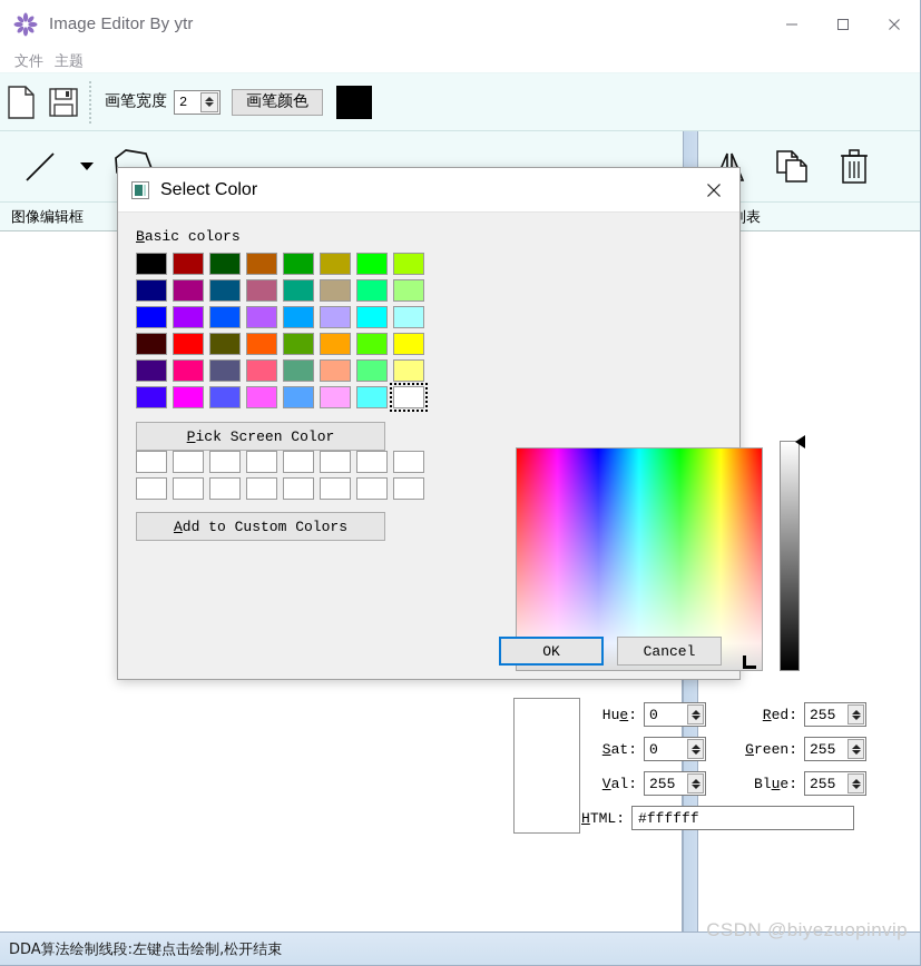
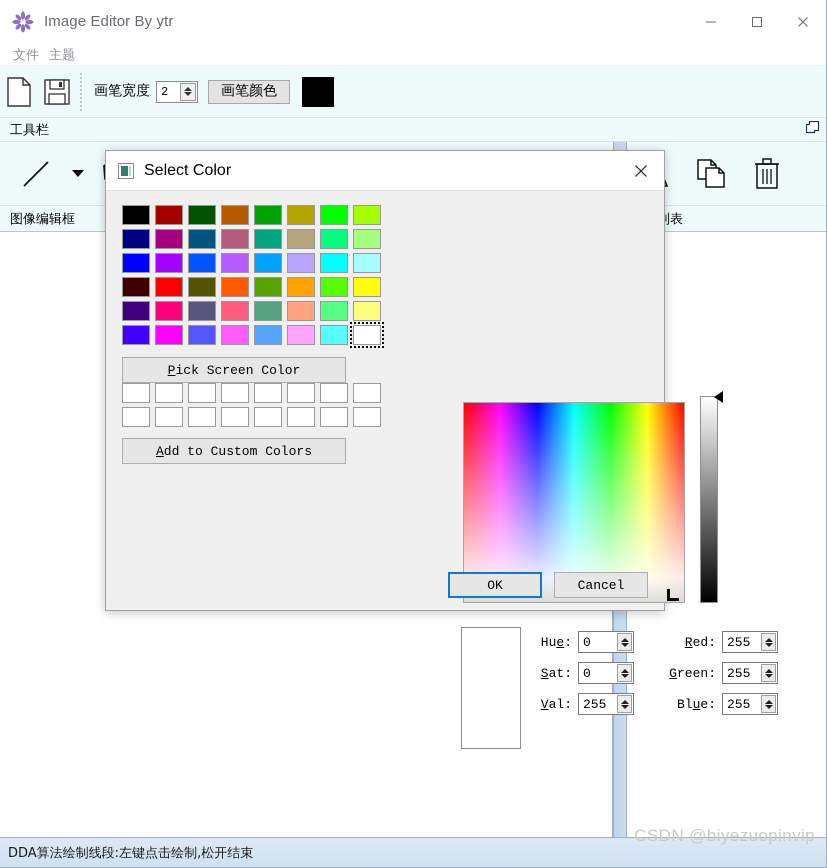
  Image Editor By ytr
  文件
  主题
  画笔宽度
  2
  画笔颜色
+ 工具栏
  图像编辑框
  DDA算法绘制线段:左键点击绘制,松开结束
  CSDN @biyezuopinvip
  Select Color
- Basic colors
  P
  ick Screen Color
  A
  dd to Custom Colors
  Hue:
  0
  Red:
  255
  Sat:
  0
  Green:
  255
  Val:
  255
  Blue:
  255
- HTML:
- #ffffff
  OK
  Cancel
